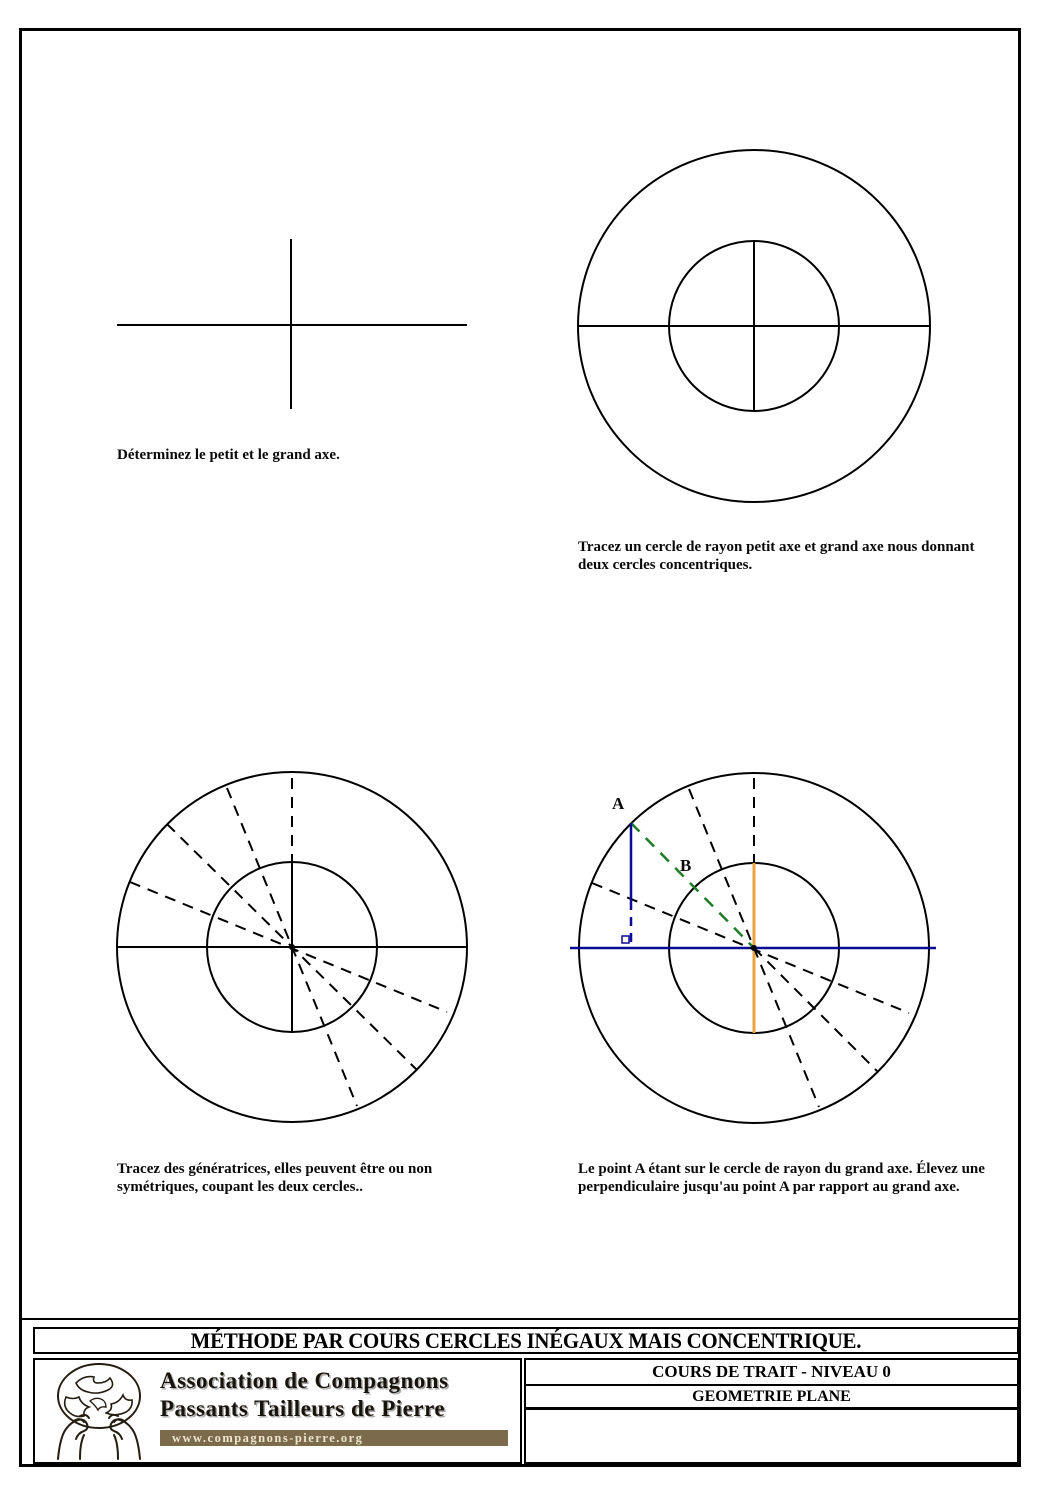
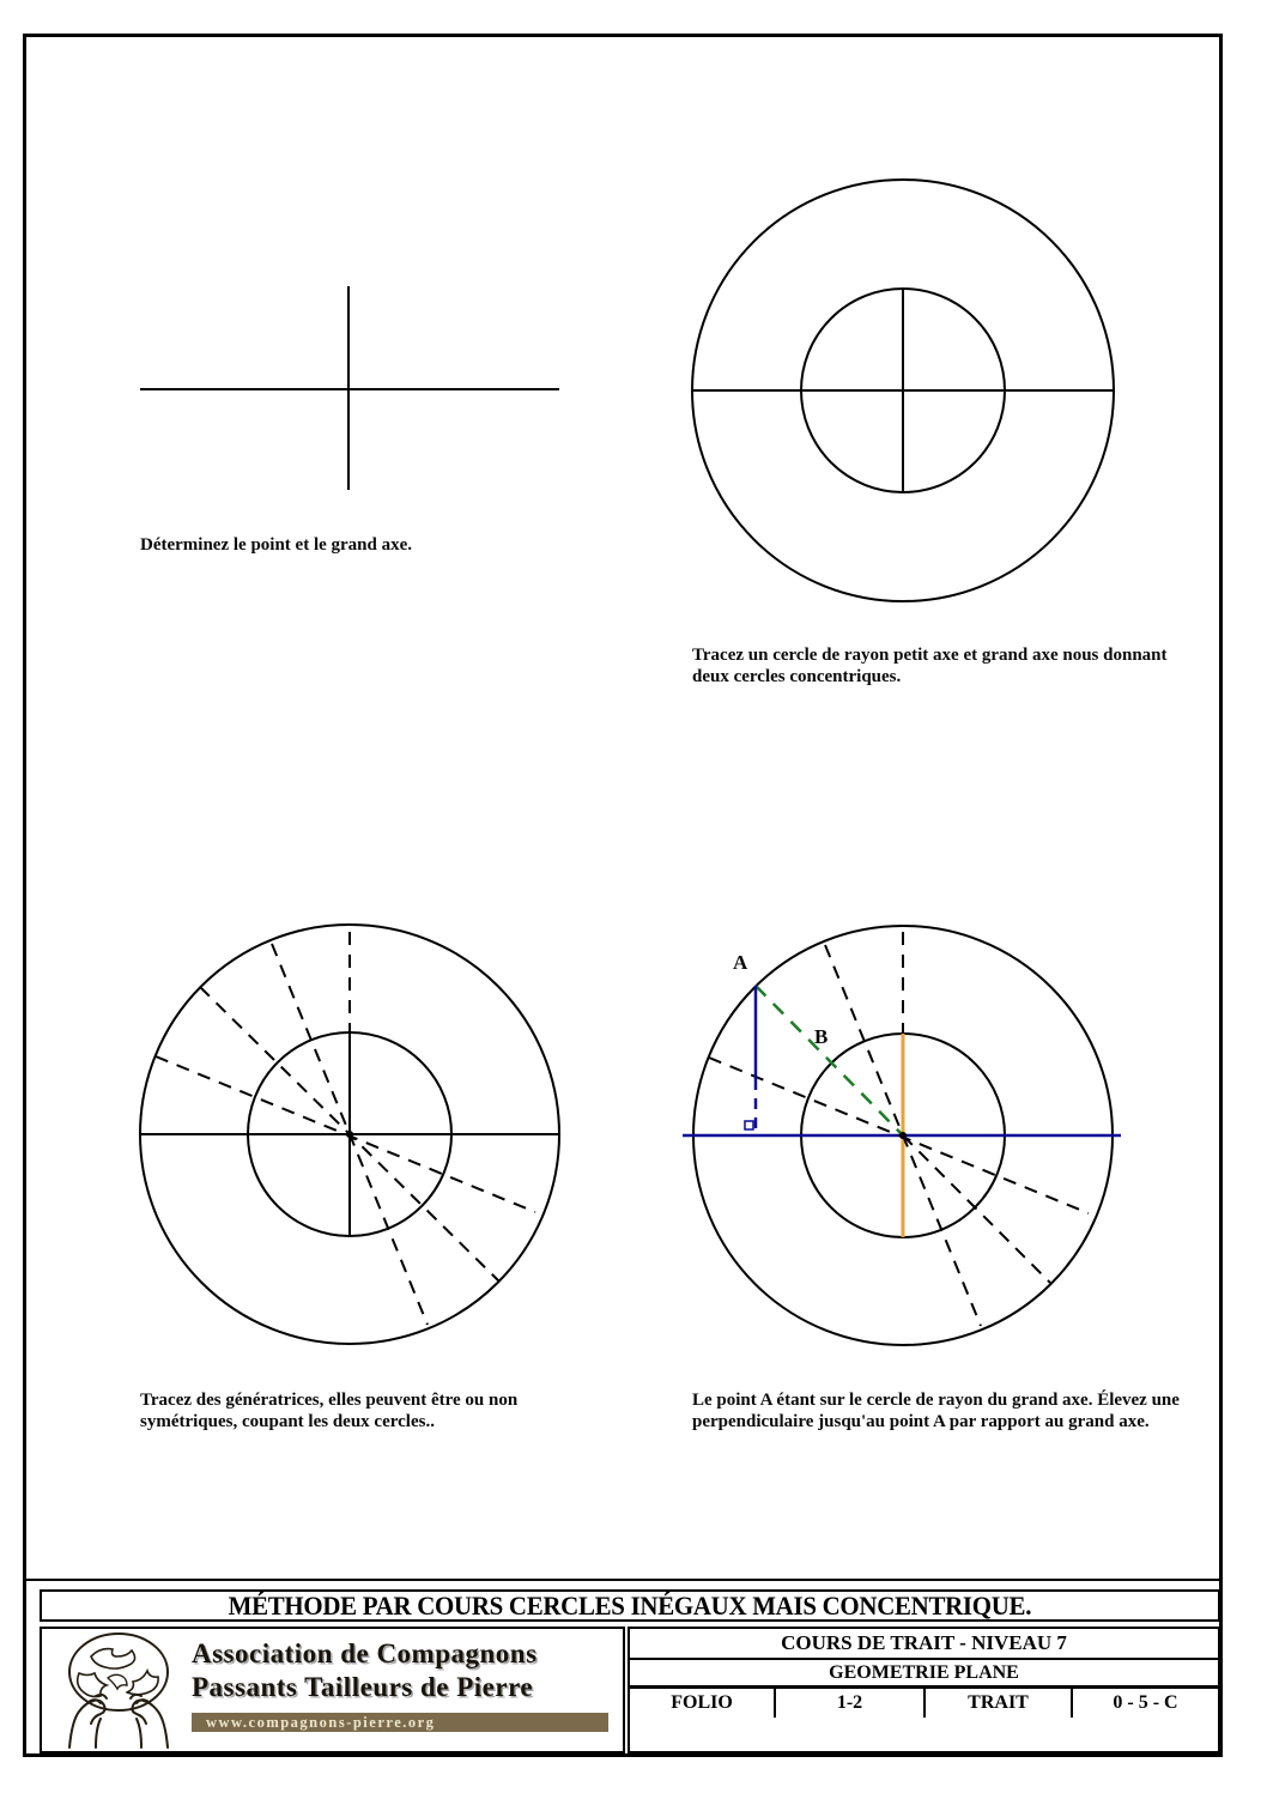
  A
  B
- Déterminez le petit et le grand axe.
+ Déterminez le point et le grand axe.
  Tracez un cercle de rayon petit axe et grand axe nous donnant deux cercles concentriques.
  Tracez des génératrices, elles peuvent être ou non symétriques, coupant les deux cercles..
  Le point A étant sur le cercle de rayon du grand axe. Élevez une perpendiculaire jusqu'au point A par rapport au grand axe.
  MÉTHODE PAR COURS CERCLES INÉGAUX MAIS CONCENTRIQUE.
  Association de Compagnons
  Passants Tailleurs de Pierre
  www.compagnons-pierre.org
- COURS DE TRAIT - NIVEAU 0
+ COURS DE TRAIT - NIVEAU 7
  GEOMETRIE PLANE
+ FOLIO
+ 1-2
+ TRAIT
+ 0 - 5 - C
